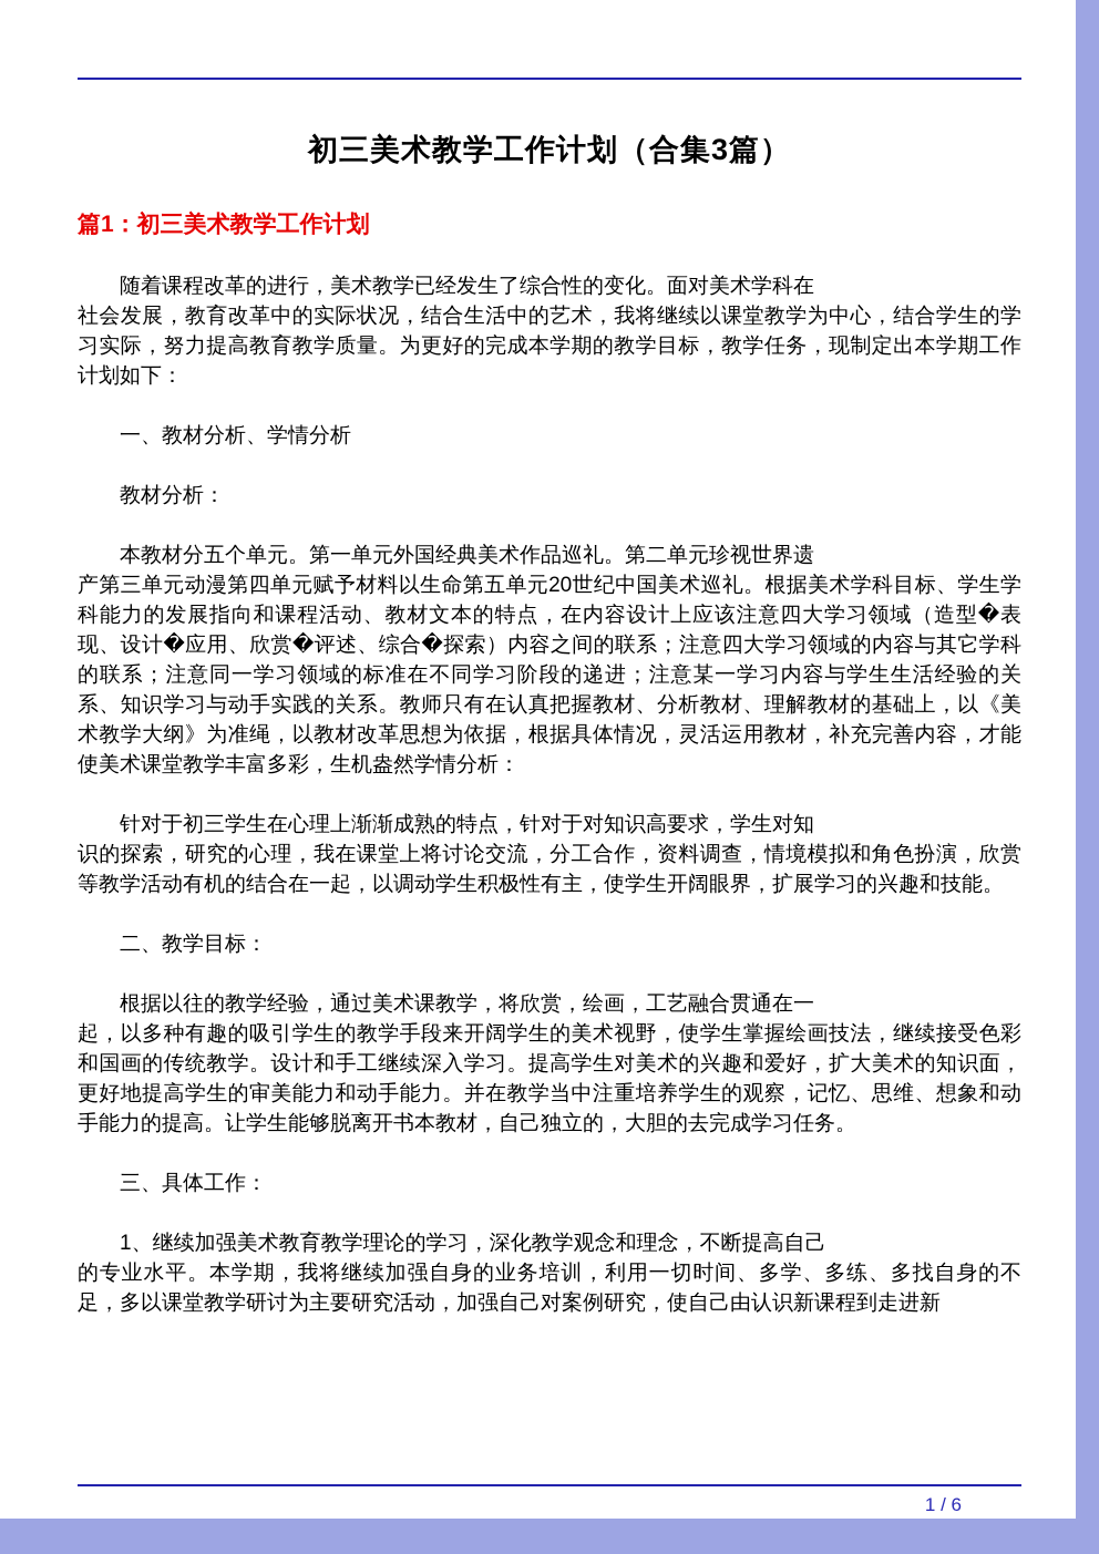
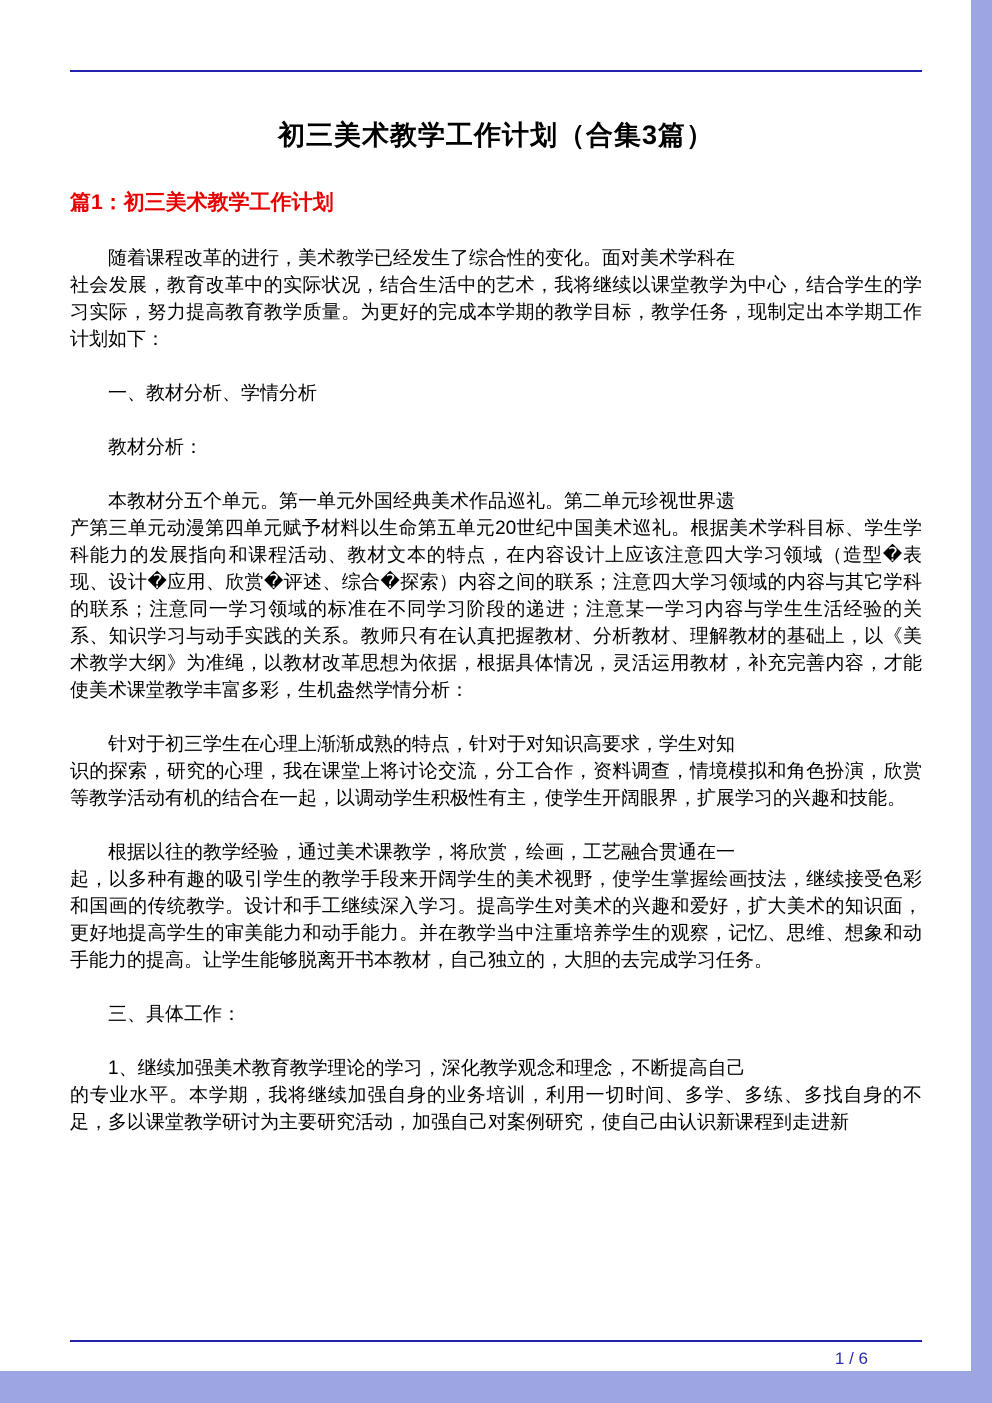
  初三美术教学工作计划（合集3篇）
  篇1：初三美术教学工作计划
  随着课程改革的进行，美术教学已经发生了综合性的变化。面对美术学科在
  社会发展，教育改革中的实际状况，结合生活中的艺术，我将继续以课堂教学为中心，结合学生的学习实际，努力提高教育教学质量。为更好的完成本学期的教学目标，教学任务，现制定出本学期工作计划如下：
  一、教材分析、学情分析
  教材分析：
  本教材分五个单元。第一单元外国经典美术作品巡礼。第二单元珍视世界遗
  产第三单元动漫第四单元赋予材料以生命第五单元20世纪中国美术巡礼。根据美术学科目标、学生学科能力的发展指向和课程活动、教材文本的特点，在内容设计上应该注意四大学习领域（造型�表现、设计�应用、欣赏�评述、综合�探索）内容之间的联系；注意四大学习领域的内容与其它学科的联系；注意同一学习领域的标准在不同学习阶段的递进；注意某一学习内容与学生生活经验的关系、知识学习与动手实践的关系。教师只有在认真把握教材、分析教材、理解教材的基础上，以《美术教学大纲》为准绳，以教材改革思想为依据，根据具体情况，灵活运用教材，补充完善内容，才能使美术课堂教学丰富多彩，生机盎然学情分析：
  针对于初三学生在心理上渐渐成熟的特点，针对于对知识高要求，学生对知
  识的探索，研究的心理，我在课堂上将讨论交流，分工合作，资料调查，情境模拟和角色扮演，欣赏等教学活动有机的结合在一起，以调动学生积极性有主，使学生开阔眼界，扩展学习的兴趣和技能。
- 二、教学目标：
  根据以往的教学经验，通过美术课教学，将欣赏，绘画，工艺融合贯通在一
  起，以多种有趣的吸引学生的教学手段来开阔学生的美术视野，使学生掌握绘画技法，继续接受色彩和国画的传统教学。设计和手工继续深入学习。提高学生对美术的兴趣和爱好，扩大美术的知识面，更好地提高学生的审美能力和动手能力。并在教学当中注重培养学生的观察，记忆、思维、想象和动手能力的提高。让学生能够脱离开书本教材，自己独立的，大胆的去完成学习任务。
  三、具体工作：
  1、继续加强美术教育教学理论的学习，深化教学观念和理念，不断提高自己
  的专业水平。本学期，我将继续加强自身的业务培训，利用一切时间、多学、多练、多找自身的不足，多以课堂教学研讨为主要研究活动，加强自己对案例研究，使自己由认识新课程到走进新
  1 / 6
